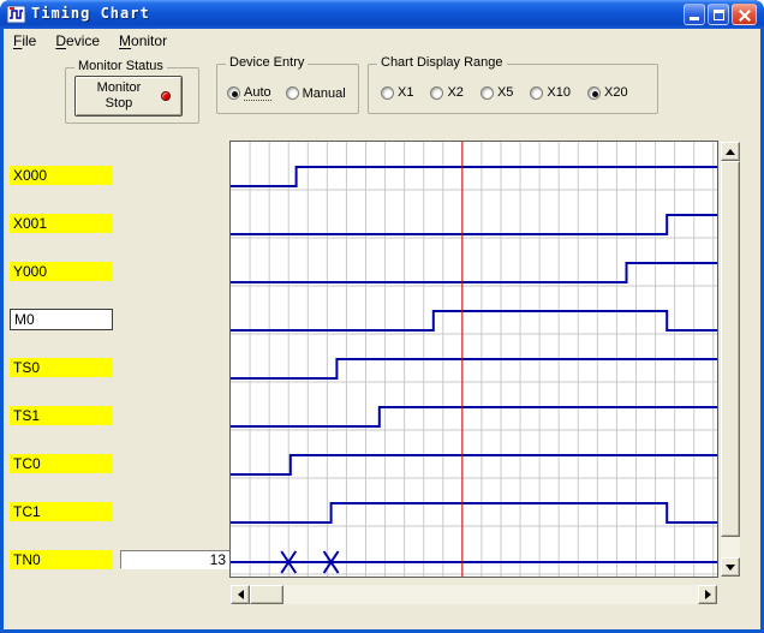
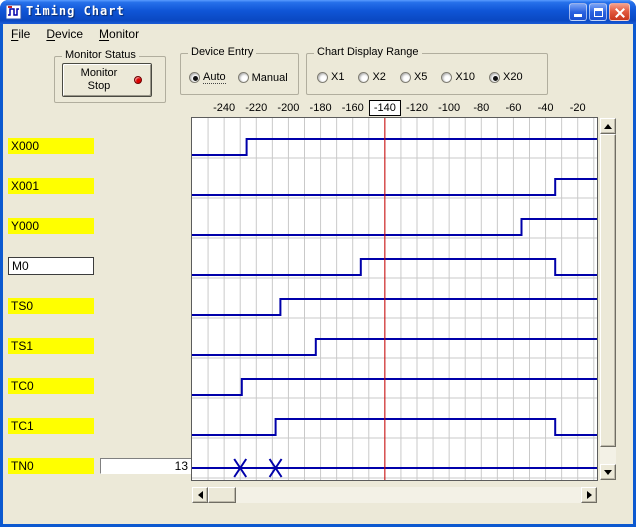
  Timing Chart
  File
  Device
  Monitor
  Monitor Status
  Monitor
  Stop
  Device Entry
  Auto
  Manual
  Chart Display Range
  X1
  X2
  X5
  X10
  X20
+ -240
+ -220
+ -200
+ -180
+ -160
+ -140
+ -120
+ -100
+ -80
+ -60
+ -40
+ -20
  X000
  X001
  Y000
  M0
  TS0
  TS1
  TC0
  TC1
  TN0
  13
